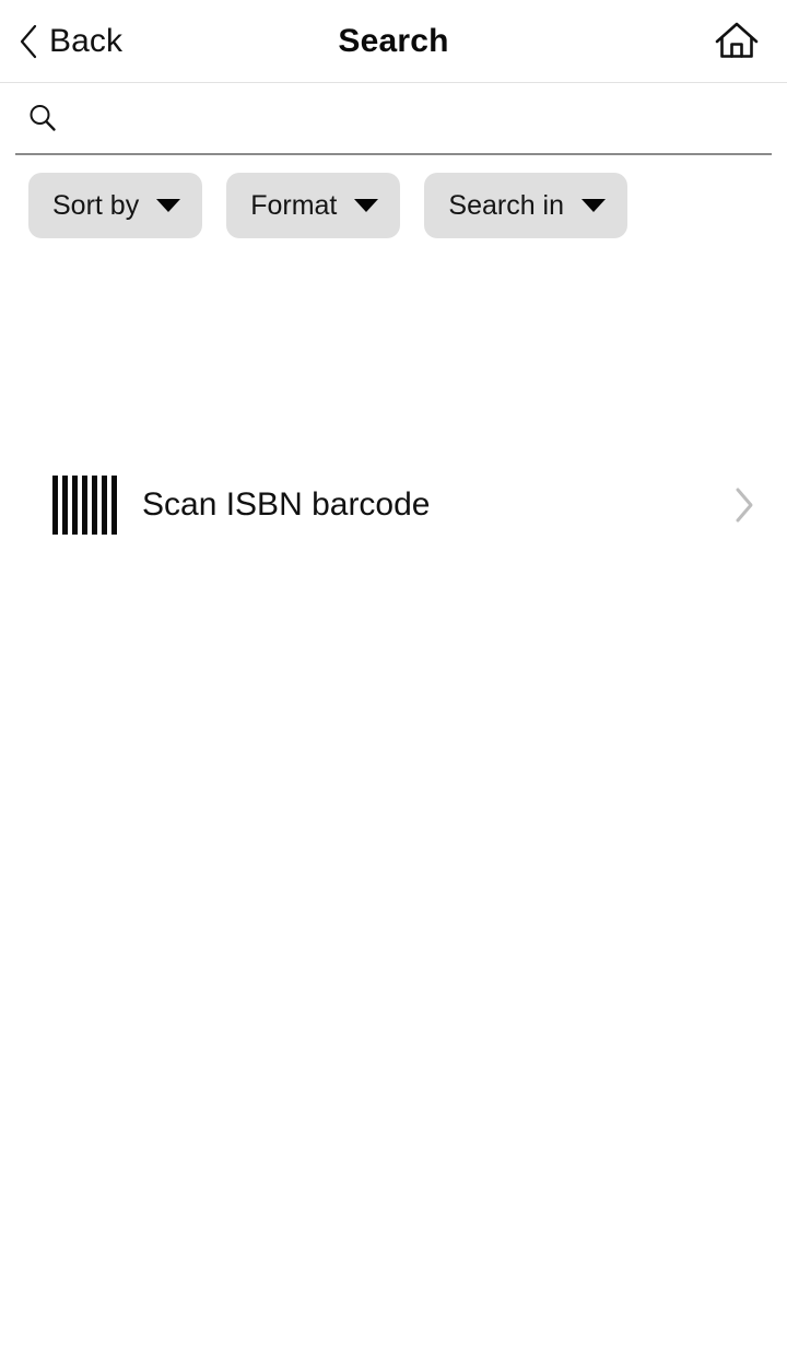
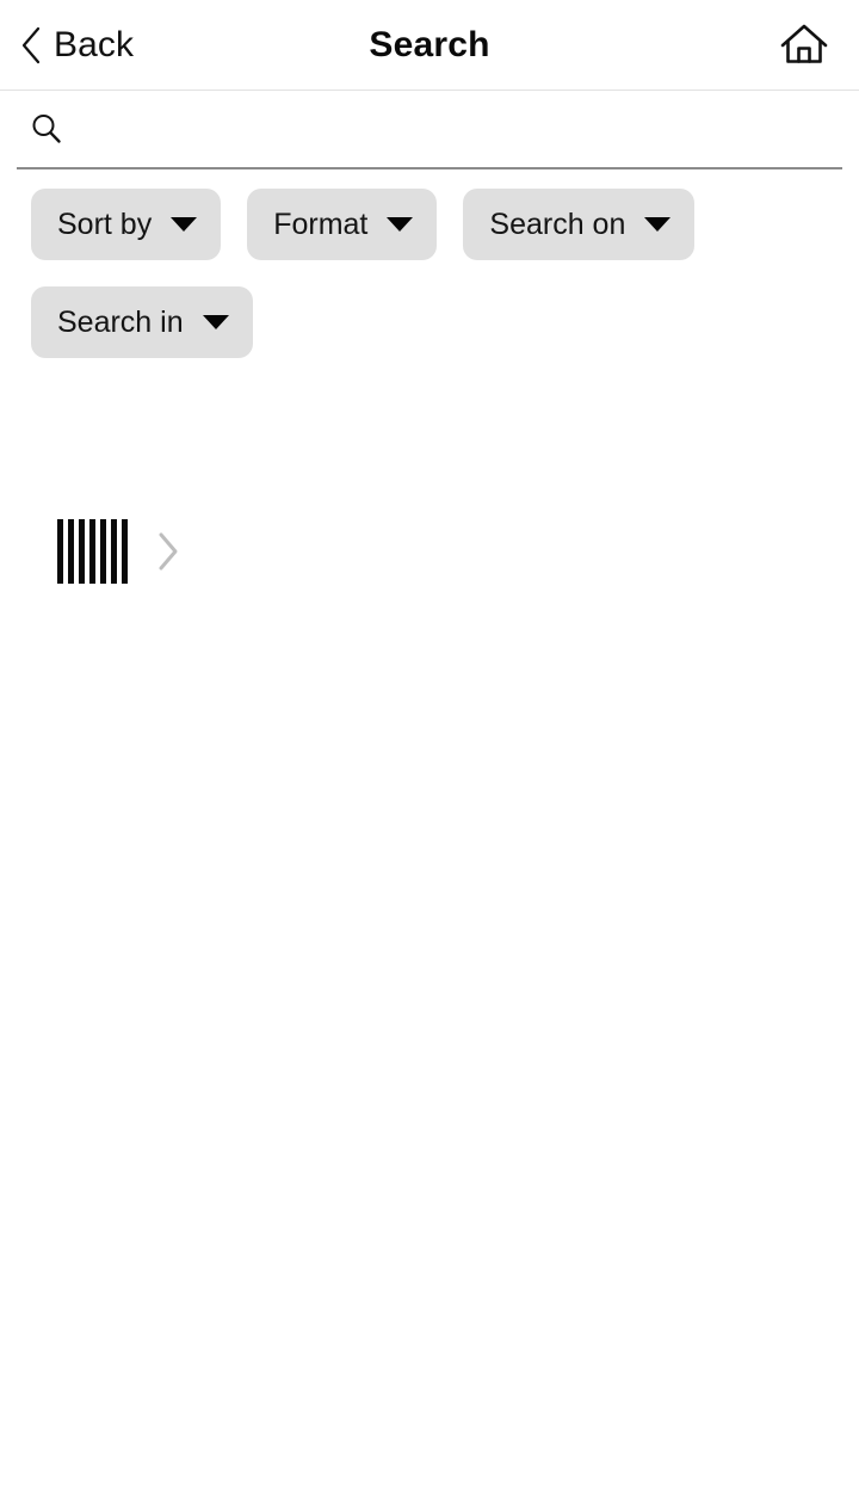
  Back
  Search
  Sort by
  Format
+ Search on
  Search in
- Scan ISBN barcode
